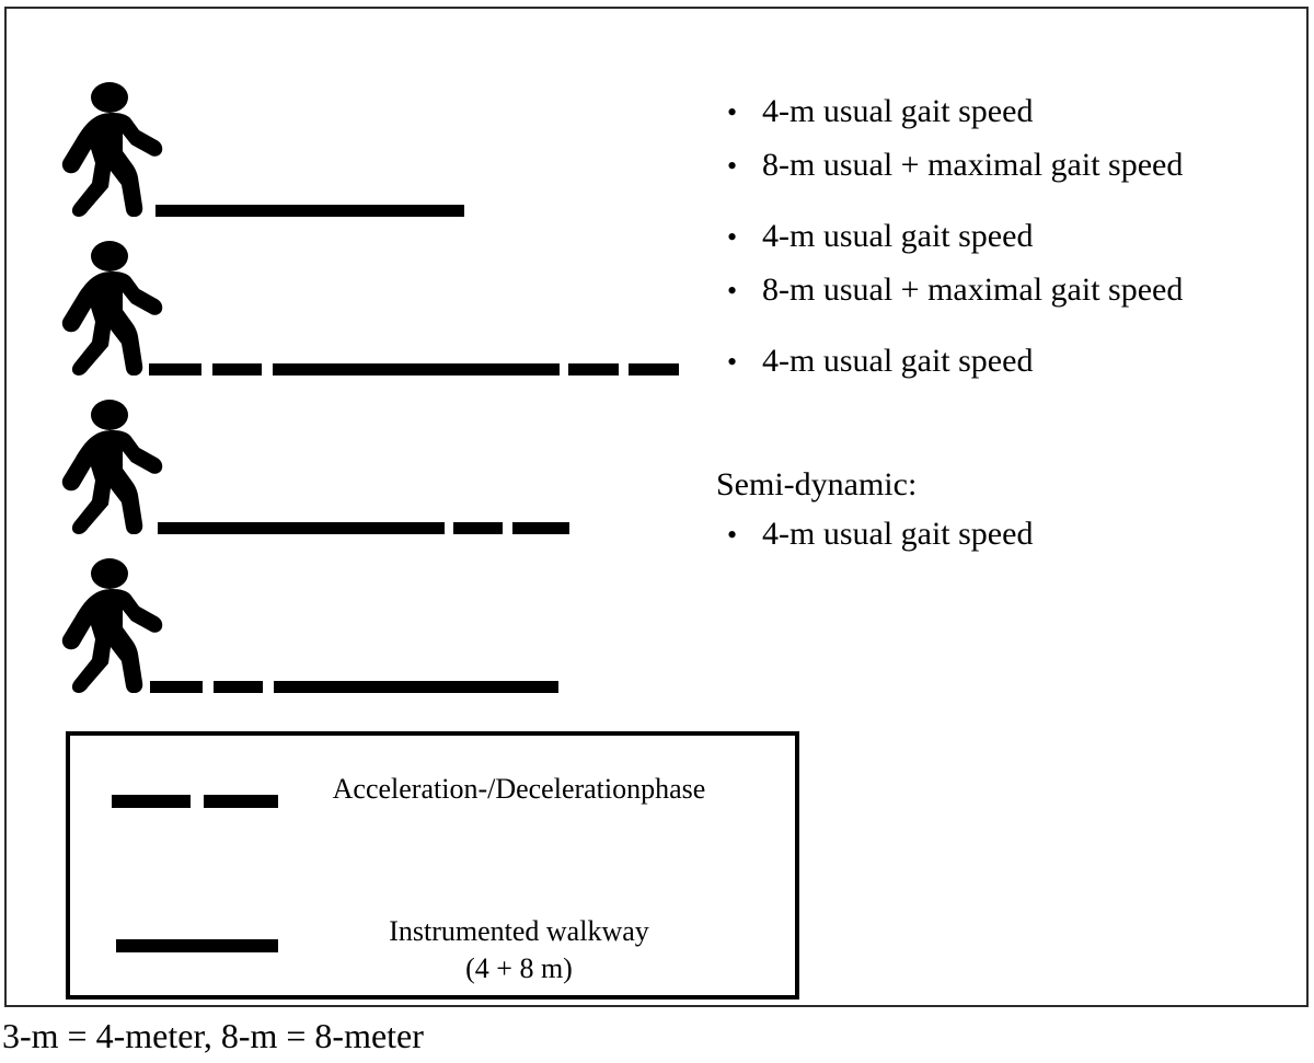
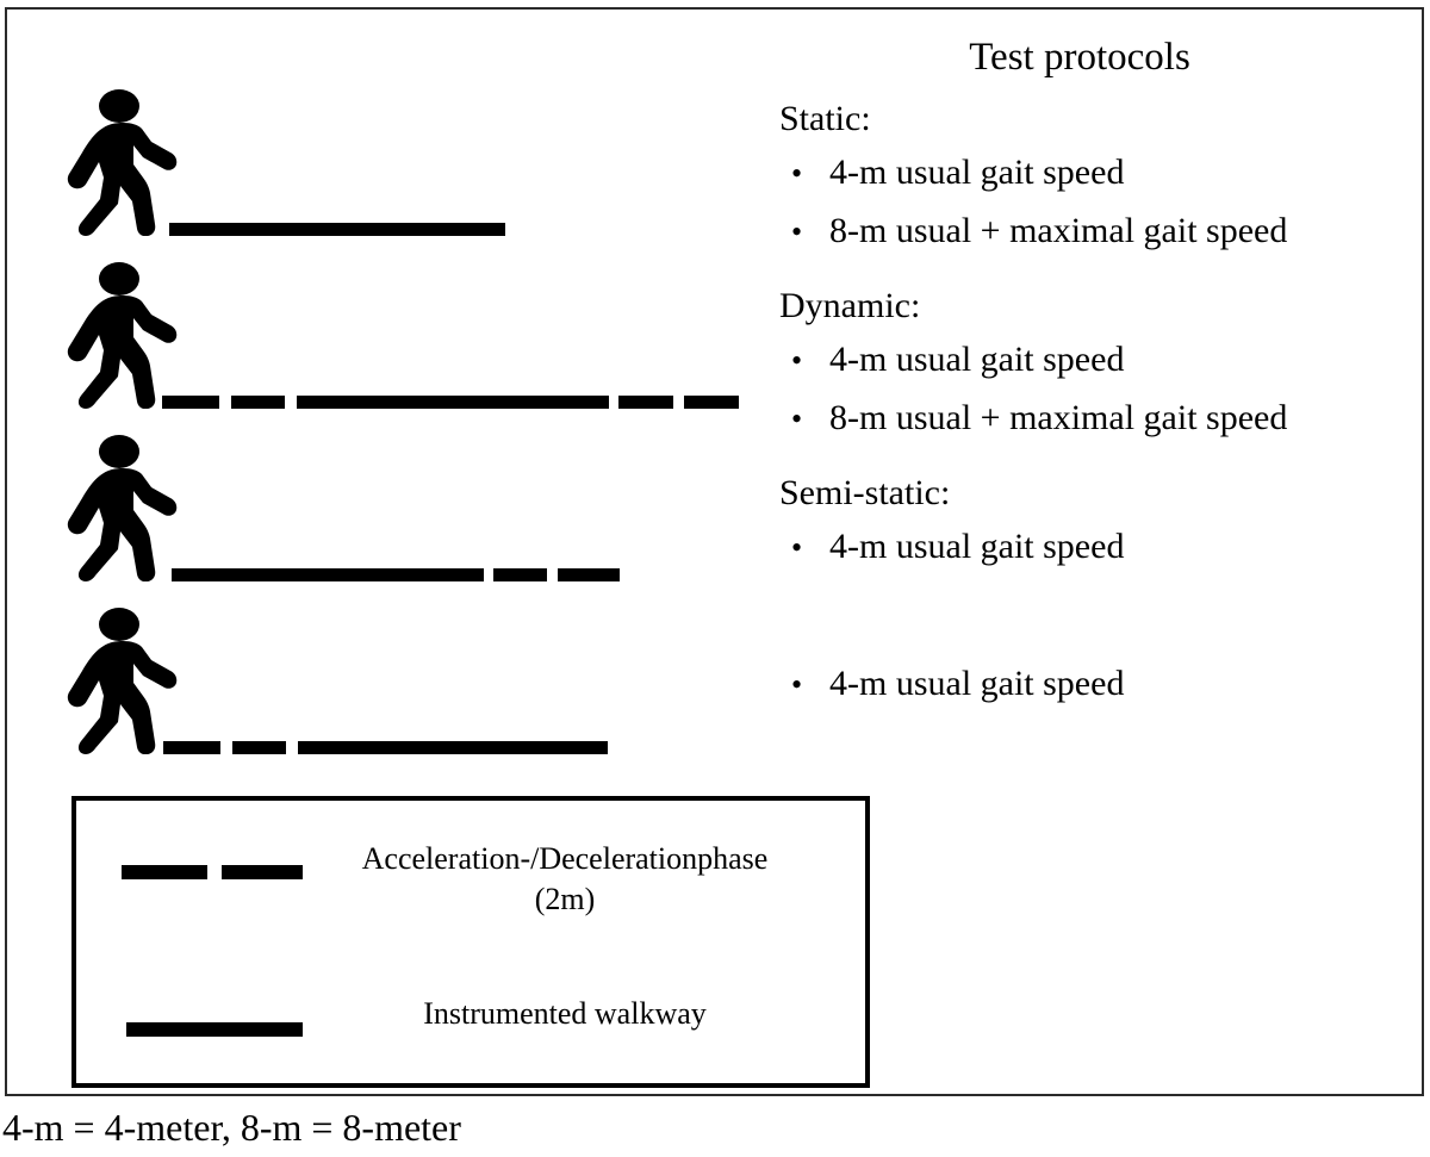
+ Test protocols
+ Static:
  •
  4-m usual gait speed
  •
  8-m usual + maximal gait speed
+ Dynamic:
  •
  4-m usual gait speed
  •
  8-m usual + maximal gait speed
+ Semi-static:
  •
  4-m usual gait speed
- Semi-dynamic:
  •
  4-m usual gait speed
  Acceleration-/Decelerationphase
+ (2m)
  Instrumented walkway
- (4 + 8 m)
- 3-m = 4-meter, 8-m = 8-meter
+ 4-m = 4-meter, 8-m = 8-meter
